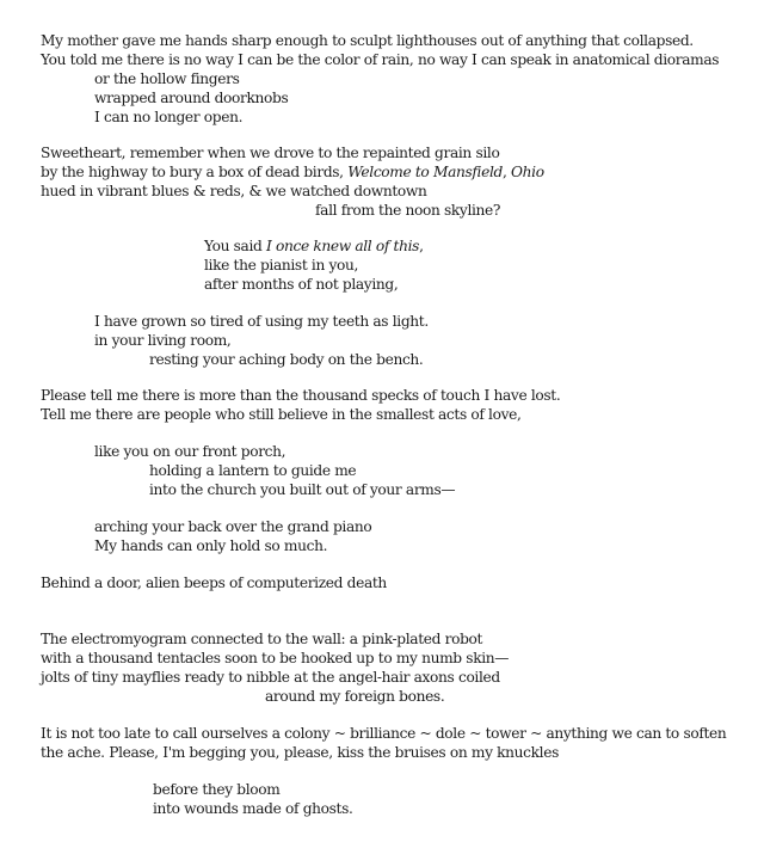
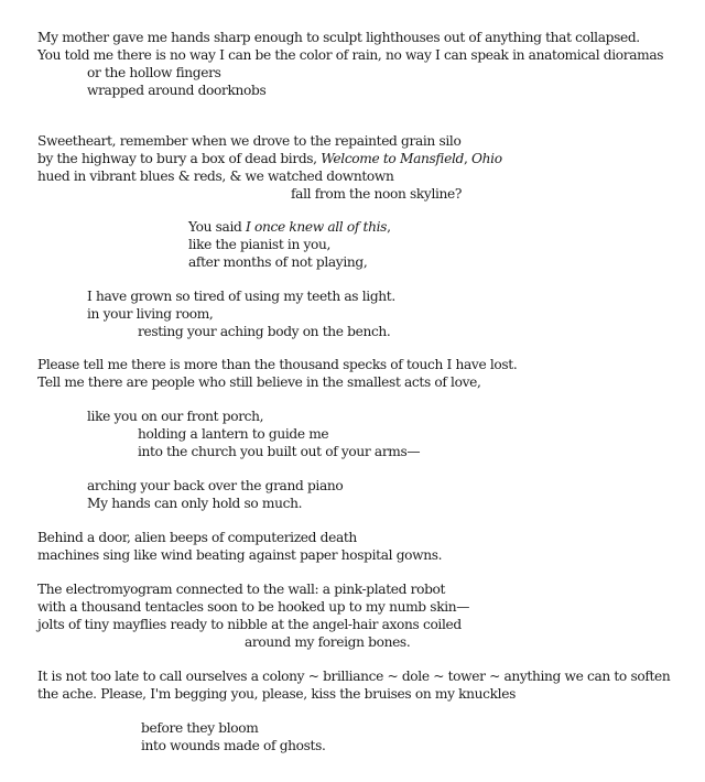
  My mother gave me hands sharp enough to sculpt lighthouses out of anything that collapsed.
  You told me there is no way I can be the color of rain, no way I can speak in anatomical dioramas
  or the hollow fingers
  wrapped around doorknobs
- I can no longer open.
  Sweetheart, remember when we drove to the repainted grain silo
  by the highway to bury a box of dead birds, Welcome to Mansfield, Ohio
  hued in vibrant blues & reds, & we watched downtown
  fall from the noon skyline?
  You said I once knew all of this,
  like the pianist in you,
  after months of not playing,
  I have grown so tired of using my teeth as light.
  in your living room,
  resting your aching body on the bench.
  Please tell me there is more than the thousand specks of touch I have lost.
  Tell me there are people who still believe in the smallest acts of love,
  like you on our front porch,
  holding a lantern to guide me
  into the church you built out of your arms—
  arching your back over the grand piano
  My hands can only hold so much.
  Behind a door, alien beeps of computerized death
+ machines sing like wind beating against paper hospital gowns.
  The electromyogram connected to the wall: a pink-plated robot
  with a thousand tentacles soon to be hooked up to my numb skin—
  jolts of tiny mayflies ready to nibble at the angel-hair axons coiled
  around my foreign bones.
  It is not too late to call ourselves a colony ~ brilliance ~ dole ~ tower ~ anything we can to soften
  the ache. Please, I'm begging you, please, kiss the bruises on my knuckles
  before they bloom
  into wounds made of ghosts.
